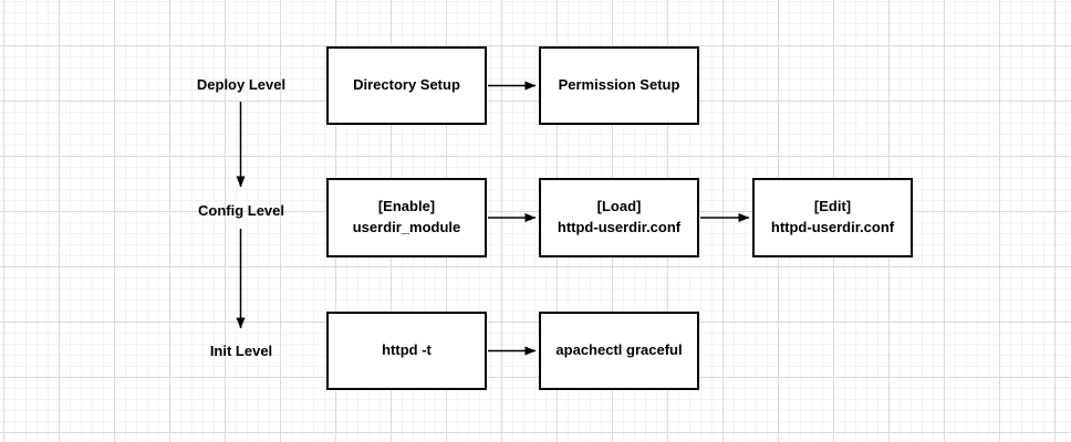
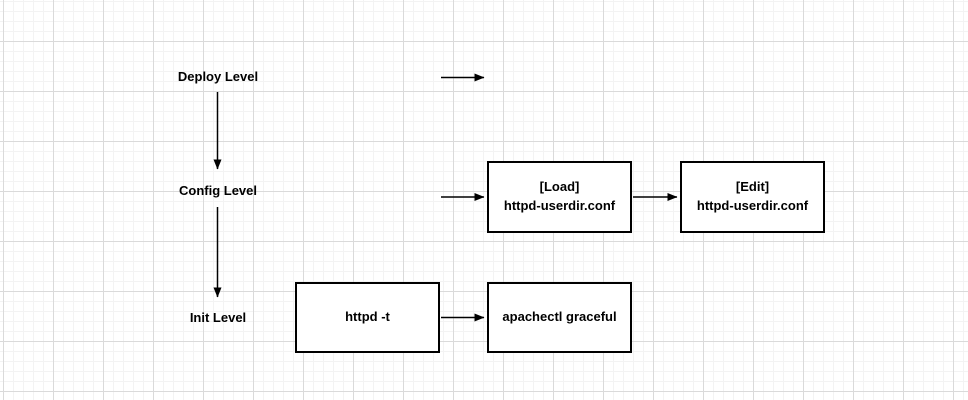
  Deploy Level
  Config Level
  Init Level
- Directory Setup
- Permission Setup
- [Enable]
- userdir_module
  [Load]
  httpd-userdir.conf
  [Edit]
  httpd-userdir.conf
  httpd -t
  apachectl graceful
